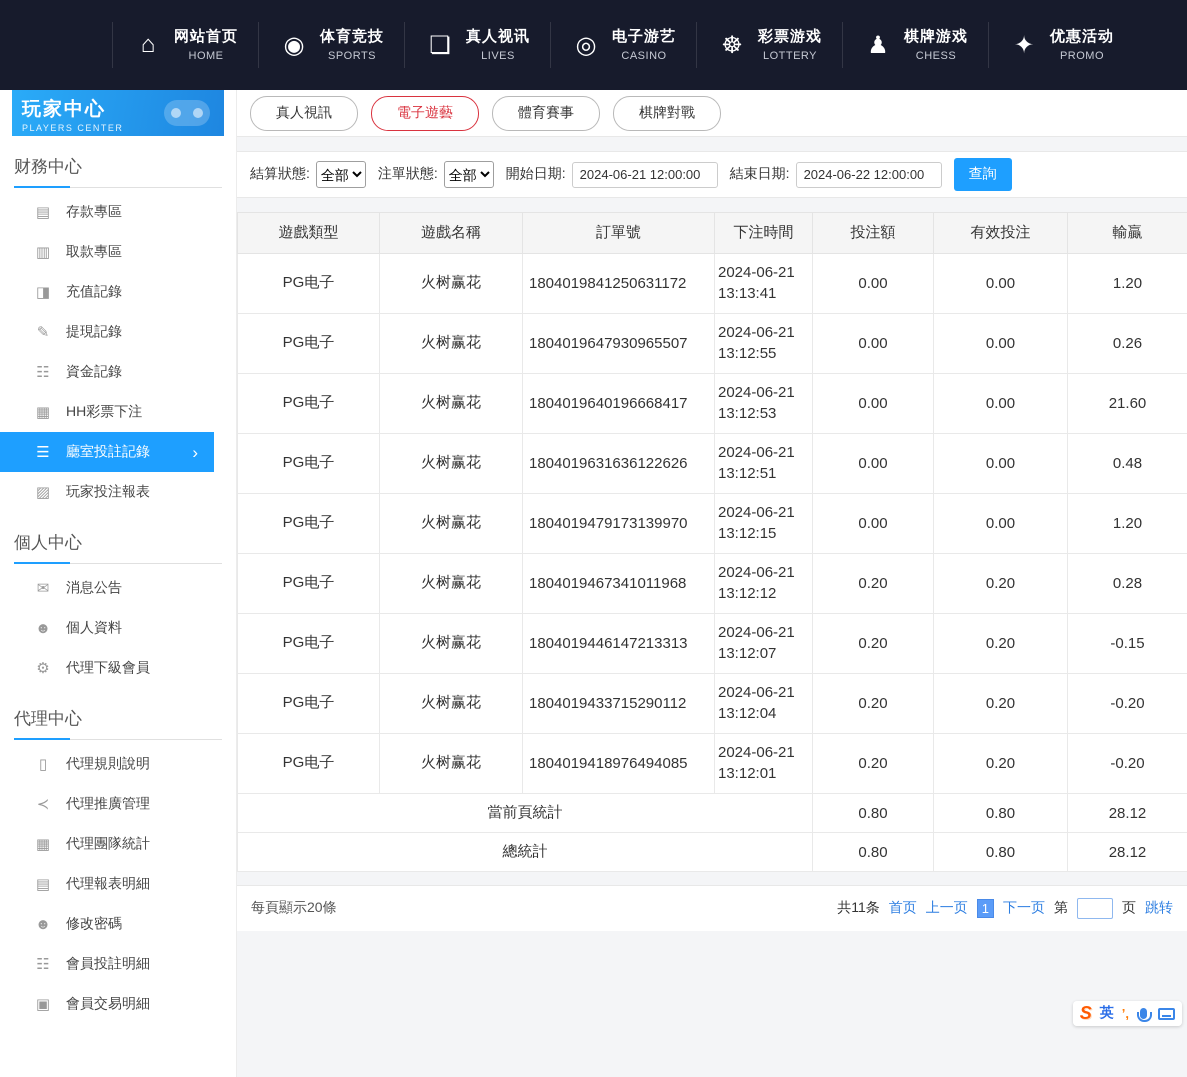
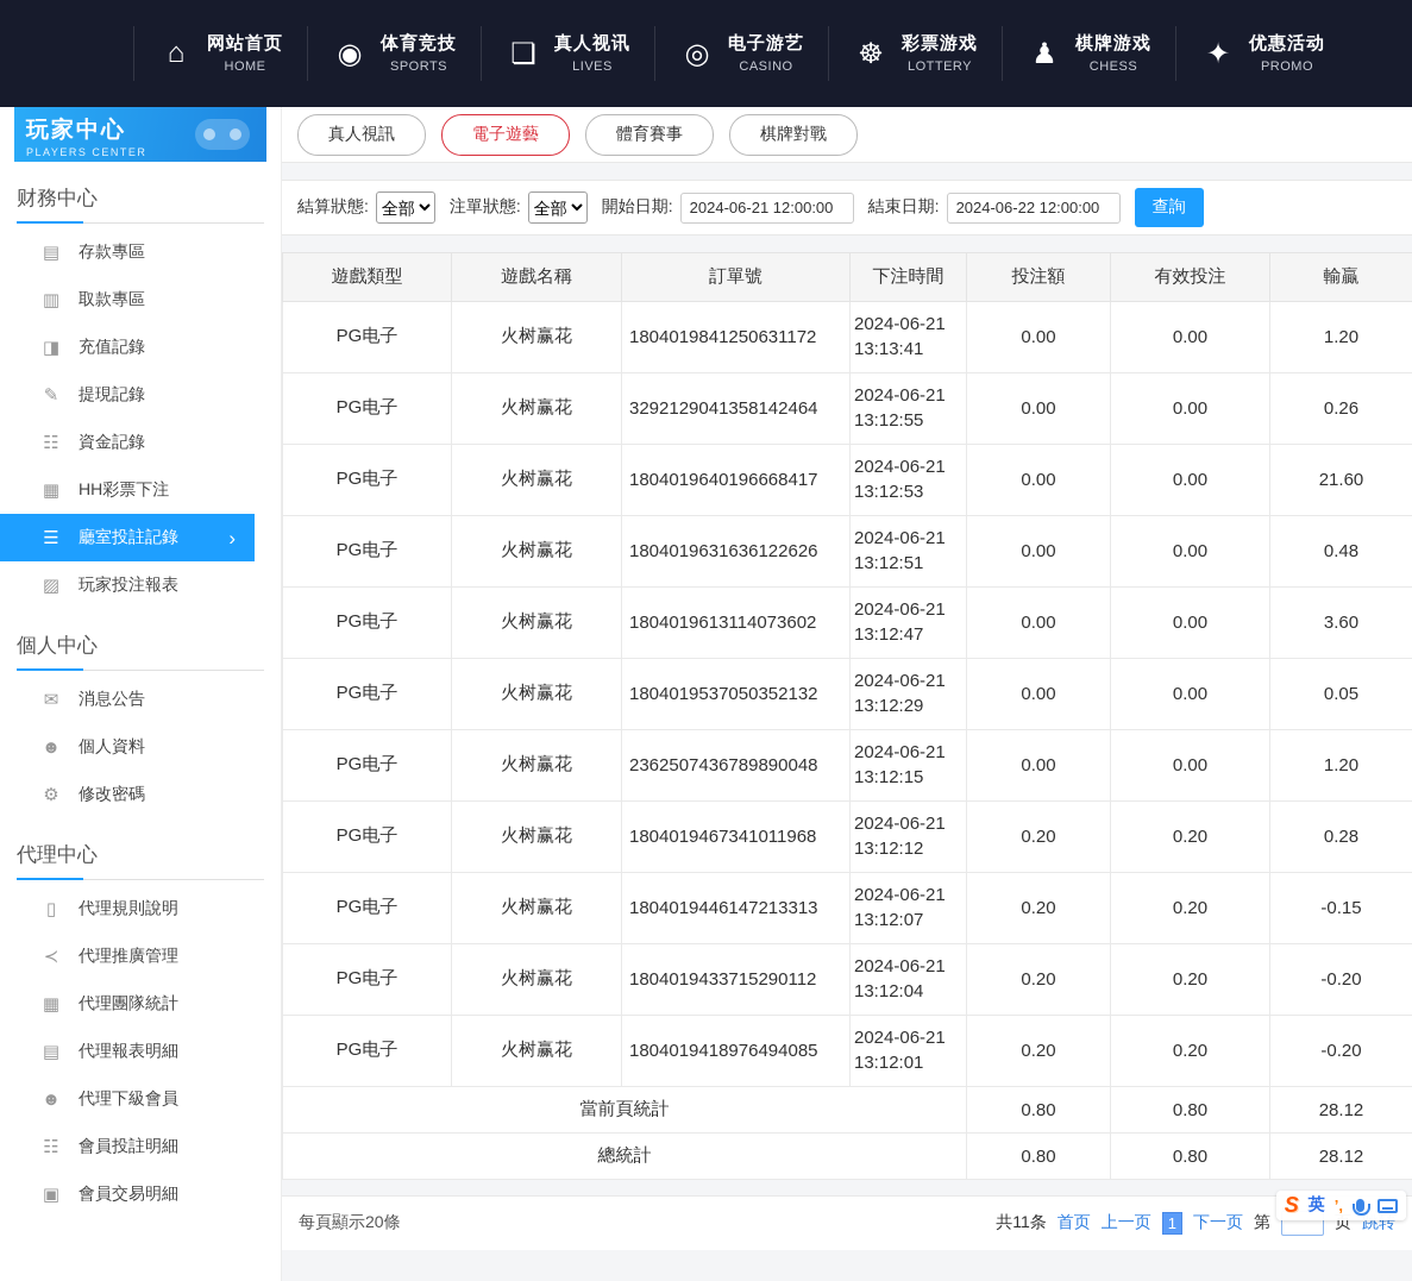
  ⌂
  网站首页
  HOME
  ◉
  体育竞技
  SPORTS
  ❏
  真人视讯
  LIVES
  ◎
  电子游艺
  CASINO
  ☸
  彩票游戏
  LOTTERY
  ♟
  棋牌游戏
  CHESS
  ✦
  优惠活动
  PROMO
  玩家中心
  PLAYERS CENTER
  财務中心
  ▤
  存款專區
  ▥
  取款專區
  ◨
  充值記錄
  ✎
  提現記錄
  ☷
  資金記錄
  ▦
  HH彩票下注
  ☰
  廳室投註記錄
  ›
  ▨
  玩家投注報表
  個人中心
  ✉
  消息公告
  ☻
  個人資料
  ⚙
- 代理下級會員
+ 修改密碼
  代理中心
  ▯
  代理規則說明
  ≺
  代理推廣管理
  ▦
  代理團隊統計
  ▤
  代理報表明細
  ☻
- 修改密碼
+ 代理下級會員
  ☷
  會員投註明細
  ▣
  會員交易明細
  真人視訊
  電子遊藝
  體育賽事
  棋牌對戰
  結算狀態:
  全部
  注單狀態:
  全部
  開始日期:
  2024-06-21 12:00:00
  結束日期:
  2024-06-22 12:00:00
  查詢
  	遊戲類型	遊戲名稱	訂單號	下注時間	投注額	有效投注	輸贏
  PG电子	火树赢花	1804019841250631172	2024-06-21 13:13:41	0.00	0.00	1.20
- PG电子	火树赢花	1804019647930965507	2024-06-21 13:12:55	0.00	0.00	0.26
+ PG电子	火树赢花	3292129041358142464	2024-06-21 13:12:55	0.00	0.00	0.26
  PG电子	火树赢花	1804019640196668417	2024-06-21 13:12:53	0.00	0.00	21.60
  PG电子	火树赢花	1804019631636122626	2024-06-21 13:12:51	0.00	0.00	0.48
+ PG电子	火树赢花	1804019613114073602	2024-06-21 13:12:47	0.00	0.00	3.60
+ PG电子	火树赢花	1804019537050352132	2024-06-21 13:12:29	0.00	0.00	0.05
- PG电子	火树赢花	1804019479173139970	2024-06-21 13:12:15	0.00	0.00	1.20
+ PG电子	火树赢花	2362507436789890048	2024-06-21 13:12:15	0.00	0.00	1.20
  PG电子	火树赢花	1804019467341011968	2024-06-21 13:12:12	0.20	0.20	0.28
  PG电子	火树赢花	1804019446147213313	2024-06-21 13:12:07	0.20	0.20	-0.15
  PG电子	火树赢花	1804019433715290112	2024-06-21 13:12:04	0.20	0.20	-0.20
  PG电子	火树赢花	1804019418976494085	2024-06-21 13:12:01	0.20	0.20	-0.20
  當前頁統計	0.80	0.80	28.12
  總統計	0.80	0.80	28.12
  每頁顯示20條
  共11条
  首页
  上一页
  1
  下一页
  第
  页
  跳转
  S
  英
  ’,
